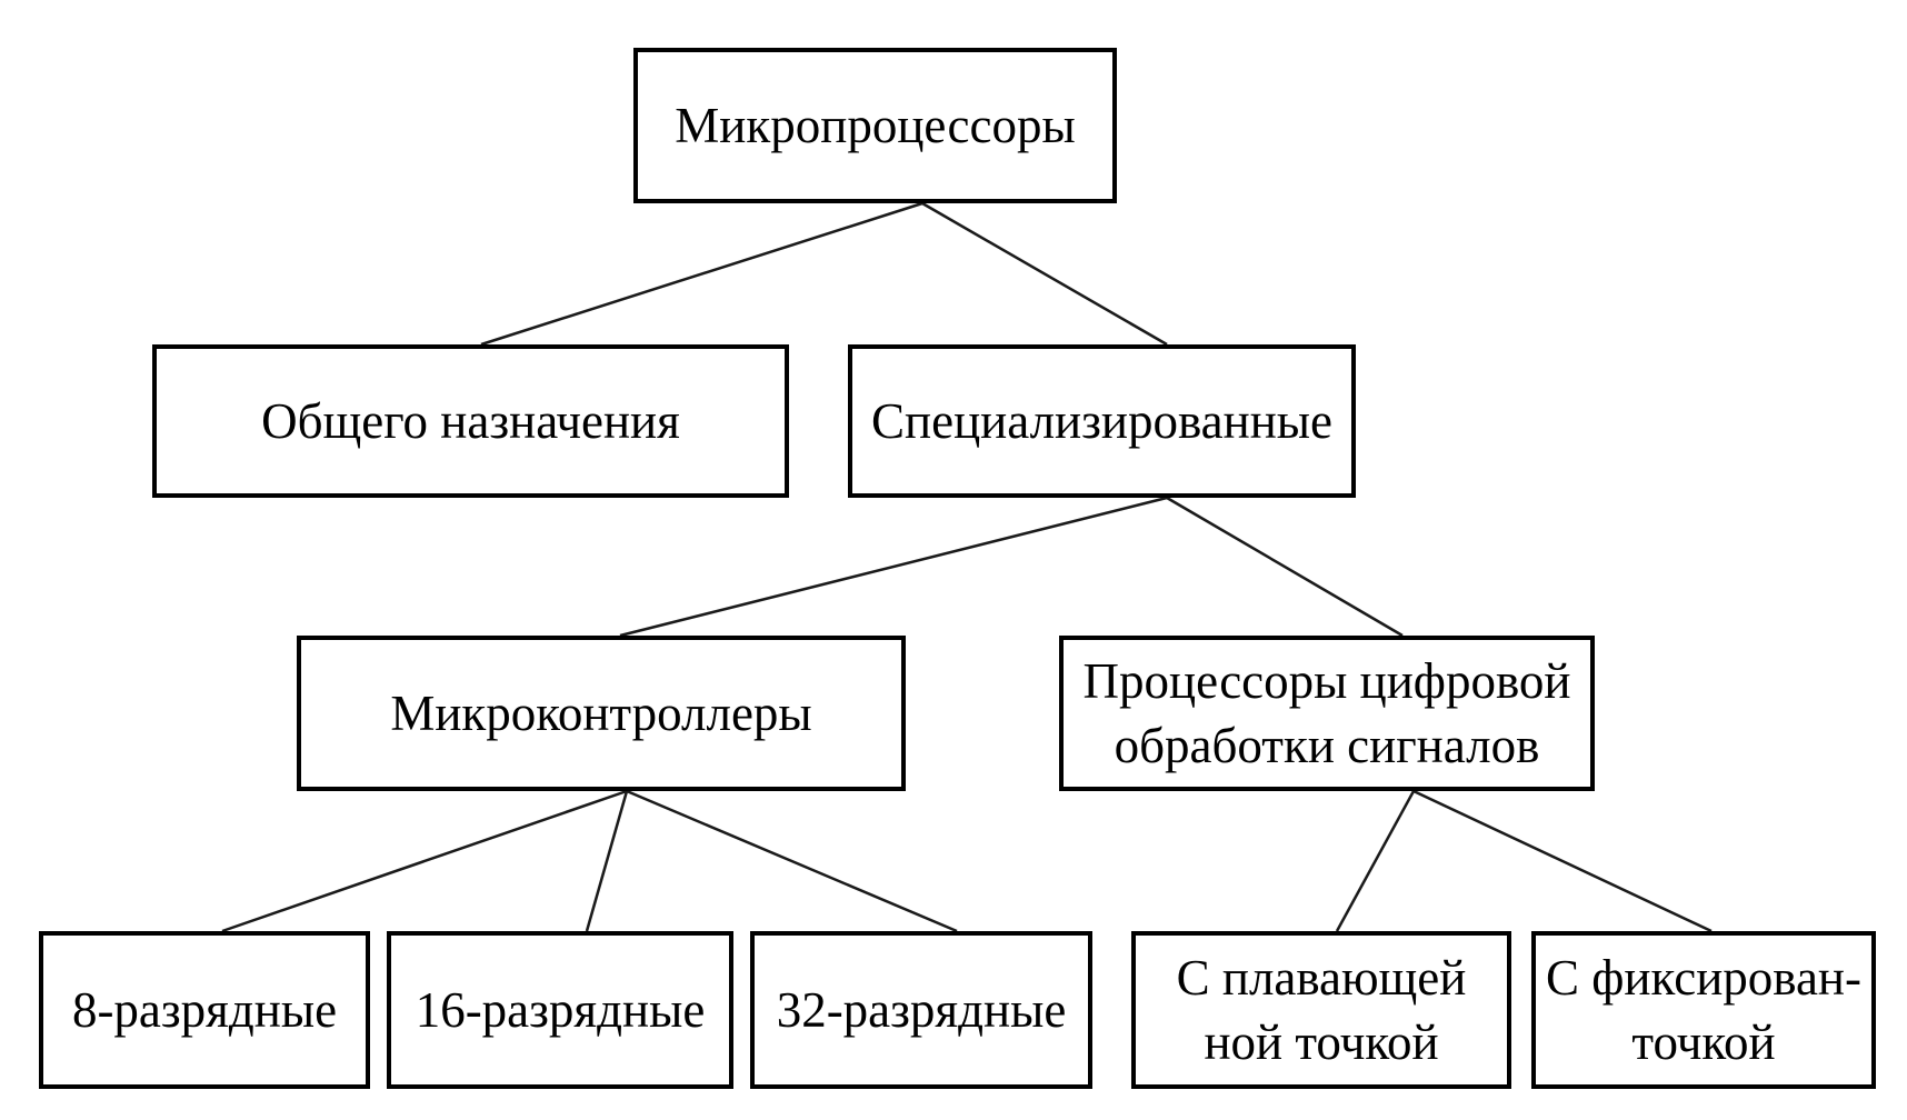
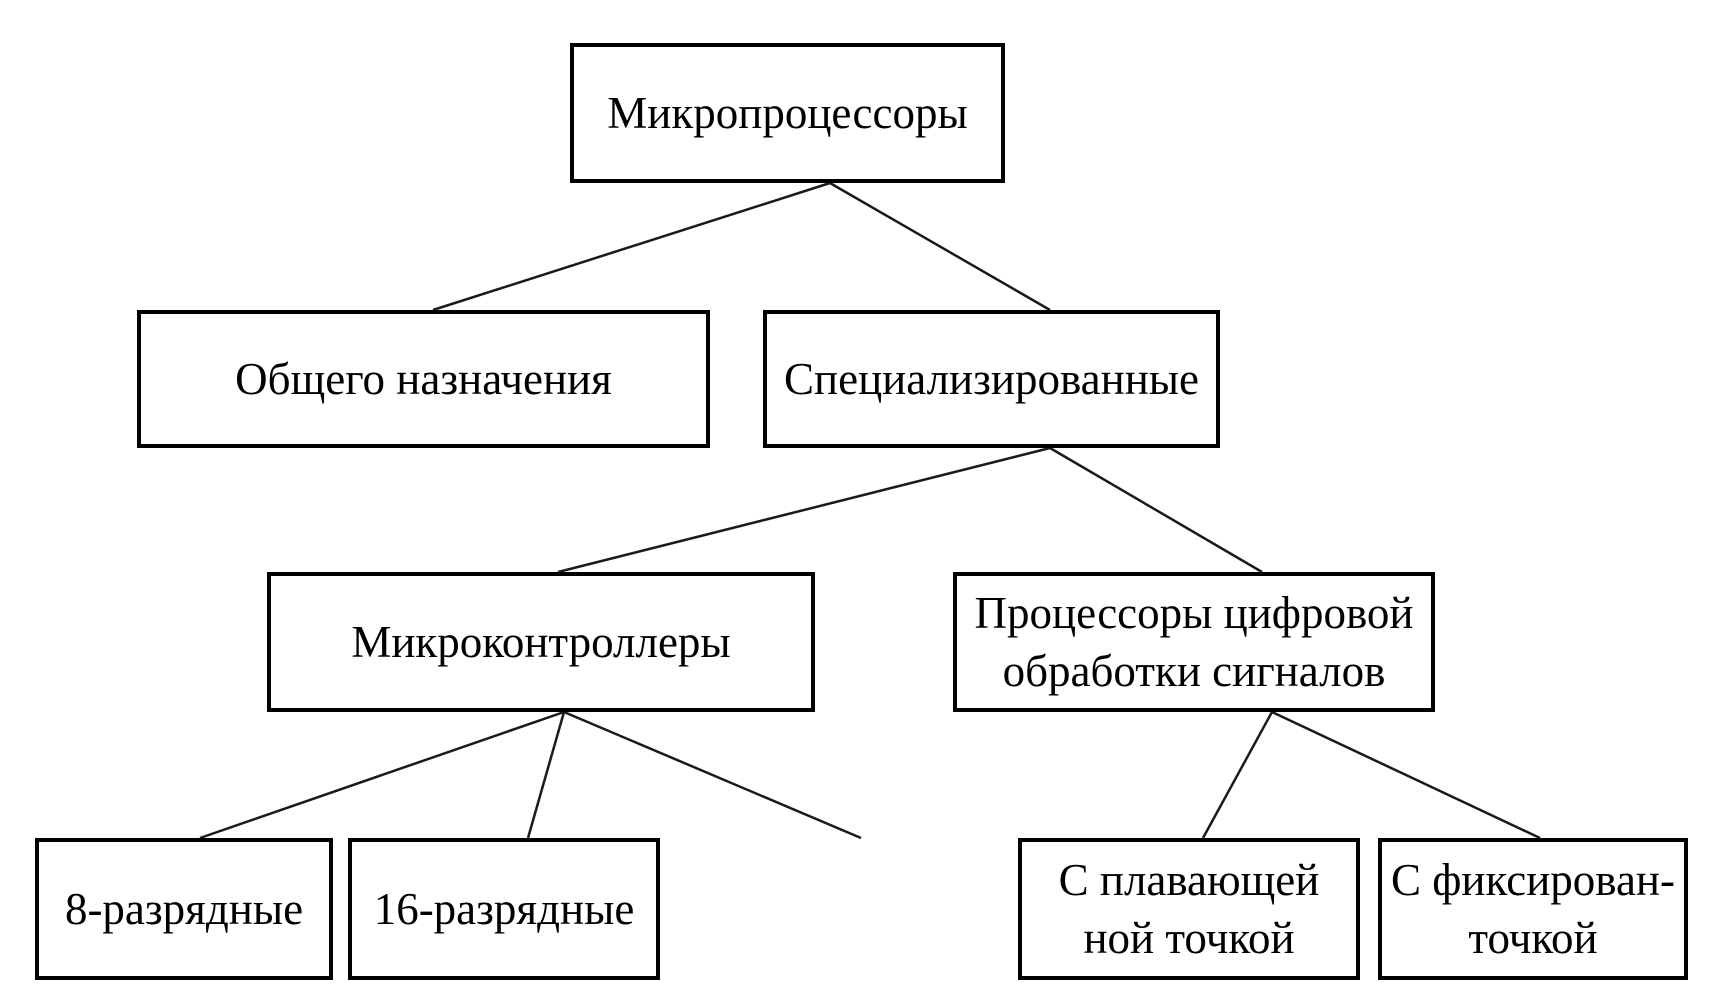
  Микропроцессоры
  Общего назначения
  Специализированные
  Микроконтроллеры
  Процессоры цифровой
  обработки сигналов
  8-разрядные
  16-разрядные
- 32-разрядные
  С плавающей
  ной точкой
  С фиксирован-
  точкой
